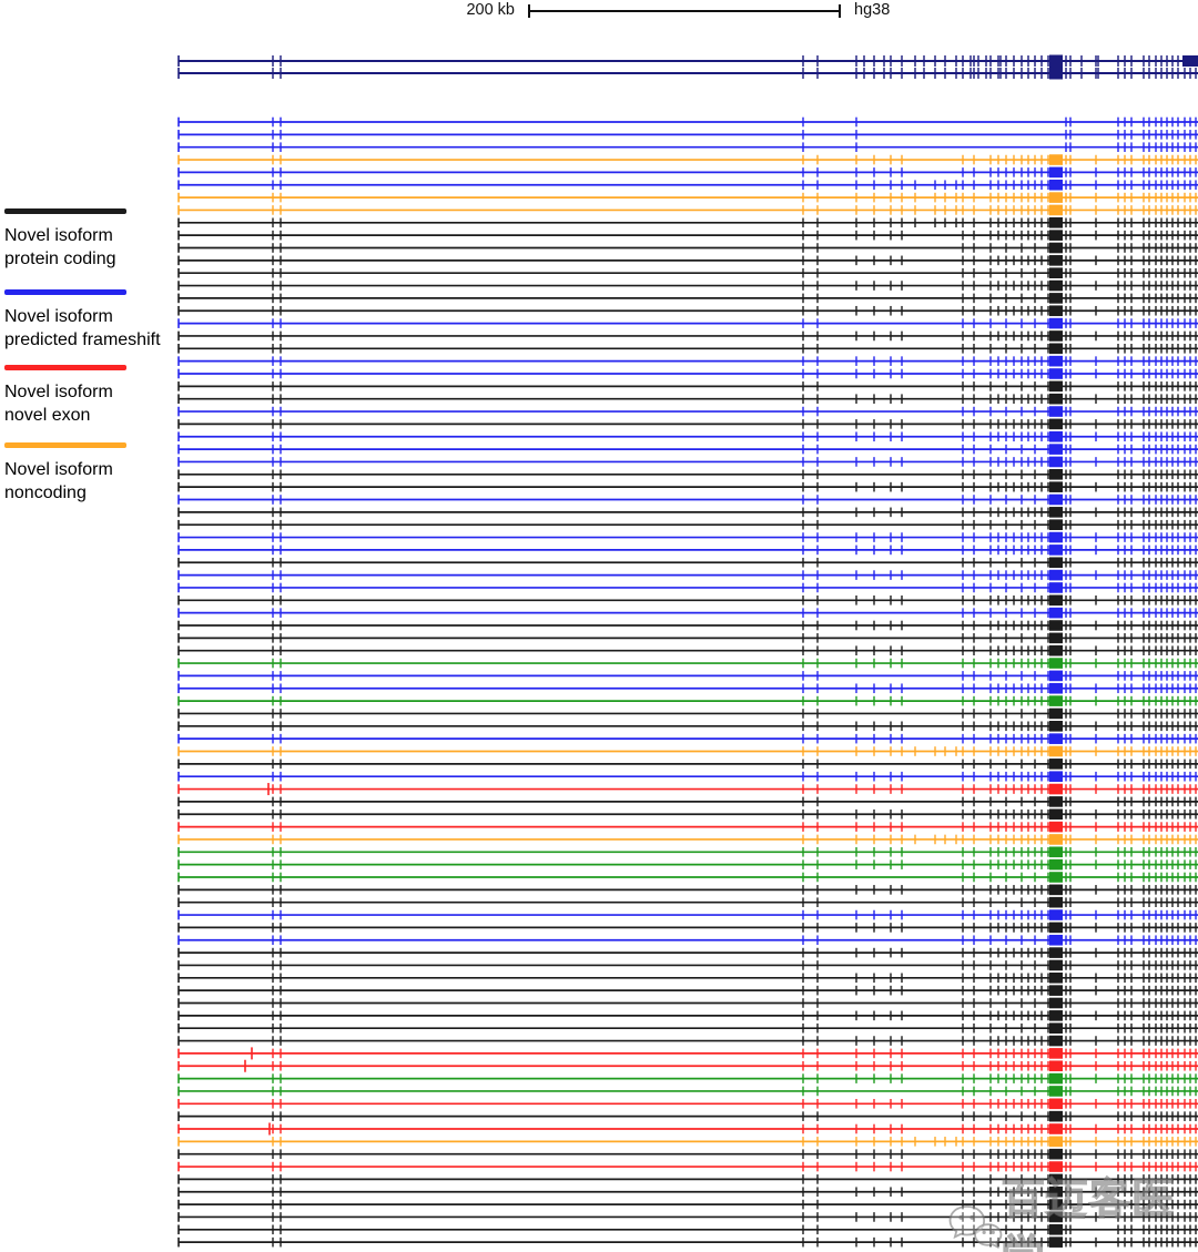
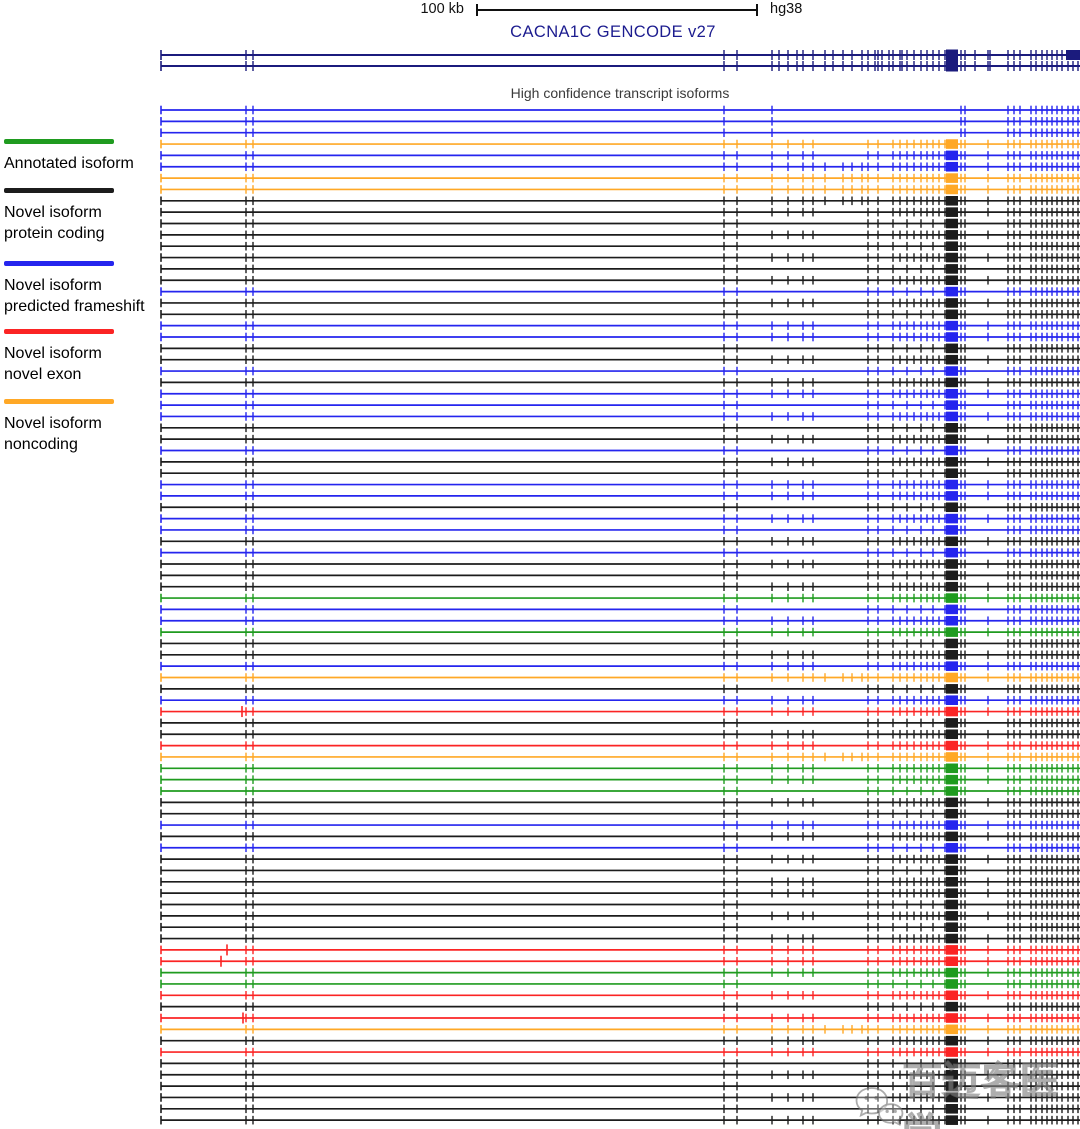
- 200 kb
+ 100 kb
  hg38
+ CACNA1C GENCODE v27
+ High confidence transcript isoforms
+ Annotated isoform
  Novel isoform
  protein coding
  Novel isoform
  predicted frameshift
  Novel isoform
  novel exon
  Novel isoform
  noncoding
  百迈客医
